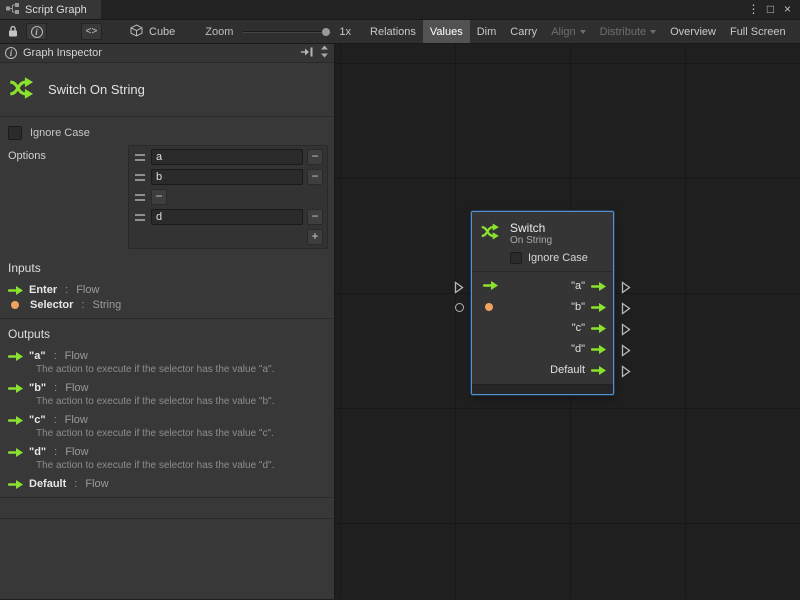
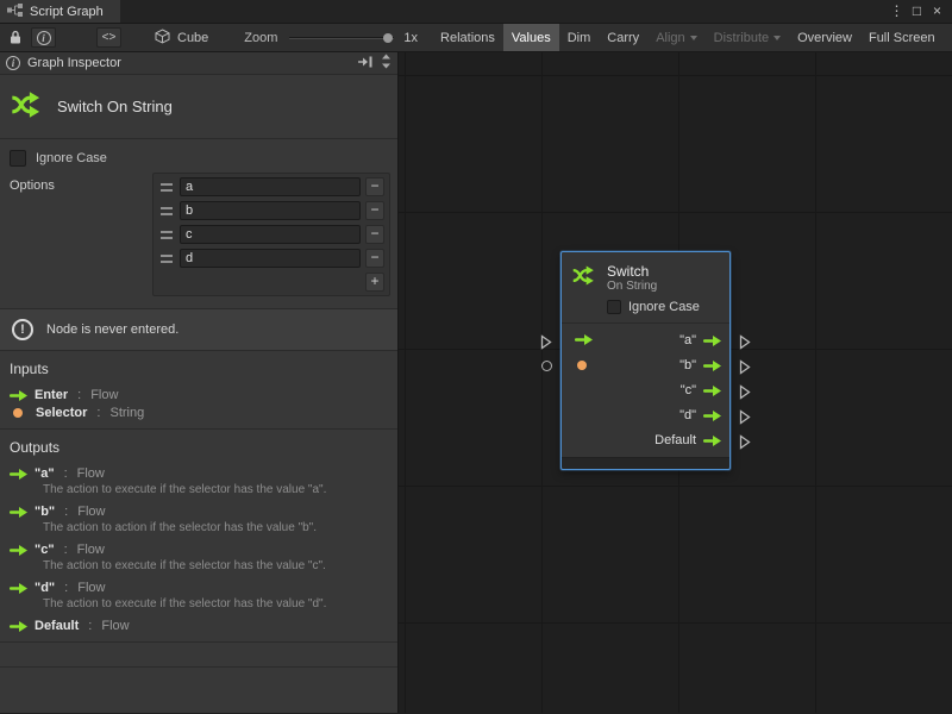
  Script Graph
  ⋮
  □
  ×
  i
  <>
  Cube
  Zoom
  1x
  Relations
  Values
  Dim
  Carry
  Align
  Distribute
  Overview
  Full Screen
  i
  Graph Inspector
  Switch On String
  Ignore Case
  Options
  a
  −
  b
  −
+ c
  −
  d
  −
  +
+ !
+ Node is never entered.
  Inputs
  Enter
  :
  Flow
  Selector
  :
  String
  Outputs
  "a"
  :
  Flow
  The action to execute if the selector has the value "a".
  "b"
  :
  Flow
- The action to execute if the selector has the value "b".
+ The action to action if the selector has the value "b".
  "c"
  :
  Flow
  The action to execute if the selector has the value "c".
  "d"
  :
  Flow
  The action to execute if the selector has the value "d".
  Default
  :
  Flow
  Switch
  On String
  Ignore Case
  "a"
  "b"
  "c"
  "d"
  Default
